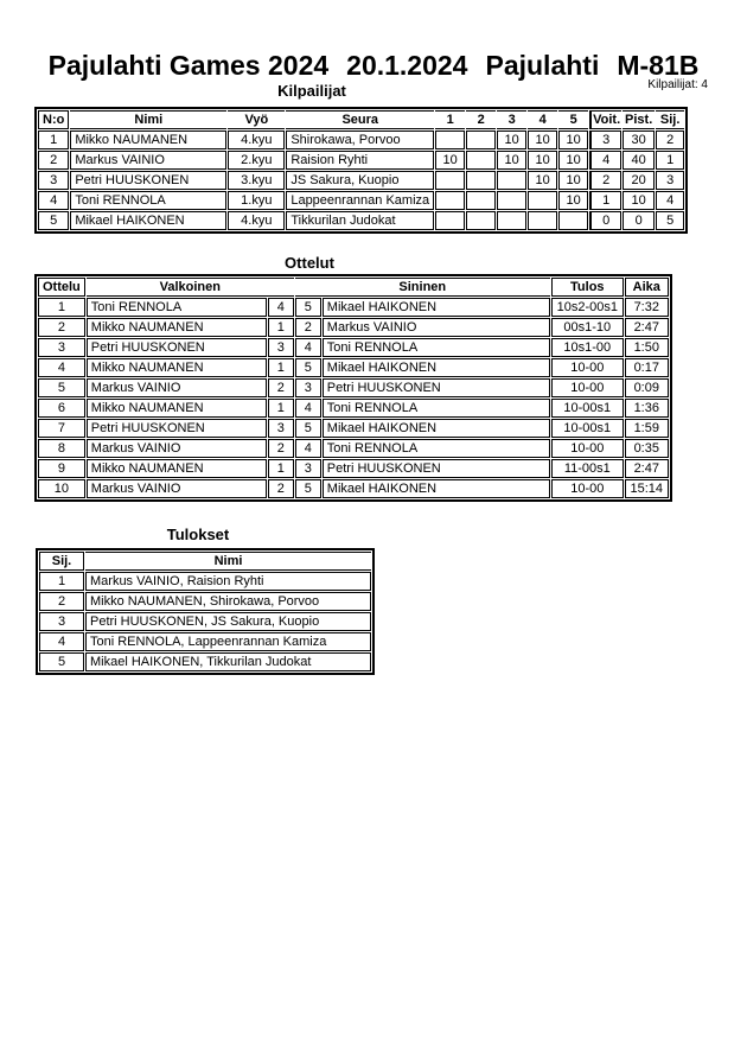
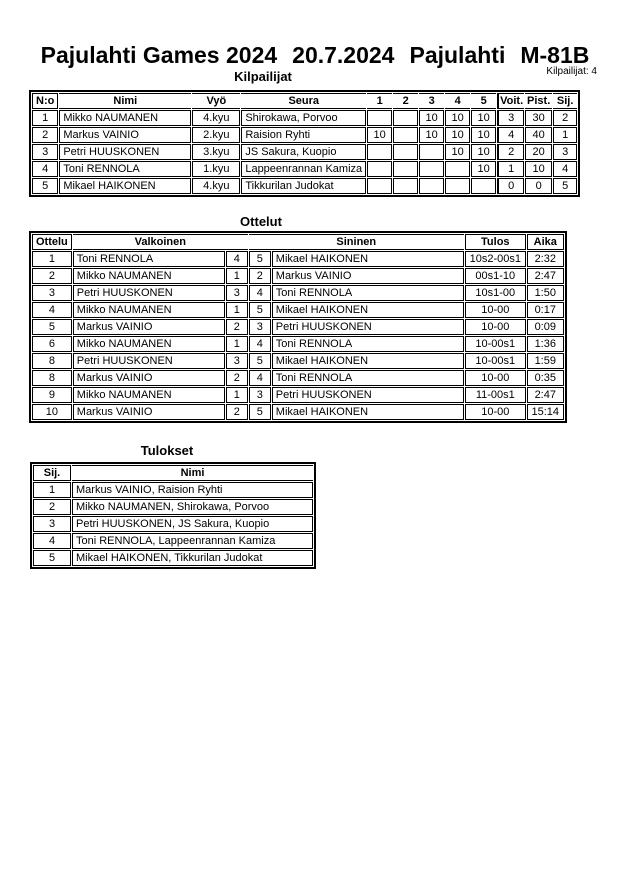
  Pajulahti Games 2024
- 20.1.2024
+ 20.7.2024
  Pajulahti
  M-81B
  Kilpailijat: 4
  Kilpailijat
  N:o	Nimi	Vyö	Seura	1	2	3	4	5	Voit.	Pist.	Sij.
  1	Mikko NAUMANEN	4.kyu	Shirokawa, Porvoo			10	10	10	3	30	2
  2	Markus VAINIO	2.kyu	Raision Ryhti	10		10	10	10	4	40	1
  3	Petri HUUSKONEN	3.kyu	JS Sakura, Kuopio				10	10	2	20	3
  4	Toni RENNOLA	1.kyu	Lappeenrannan Kamiza					10	1	10	4
  5	Mikael HAIKONEN	4.kyu	Tikkurilan Judokat						0	0	5
  Ottelut
  Ottelu	Valkoinen	Sininen	Tulos	Aika
- 1	Toni RENNOLA	4	5	Mikael HAIKONEN	10s2-00s1	7:32
+ 1	Toni RENNOLA	4	5	Mikael HAIKONEN	10s2-00s1	2:32
  2	Mikko NAUMANEN	1	2	Markus VAINIO	00s1-10	2:47
  3	Petri HUUSKONEN	3	4	Toni RENNOLA	10s1-00	1:50
  4	Mikko NAUMANEN	1	5	Mikael HAIKONEN	10-00	0:17
  5	Markus VAINIO	2	3	Petri HUUSKONEN	10-00	0:09
  6	Mikko NAUMANEN	1	4	Toni RENNOLA	10-00s1	1:36
- 7	Petri HUUSKONEN	3	5	Mikael HAIKONEN	10-00s1	1:59
+ 8	Petri HUUSKONEN	3	5	Mikael HAIKONEN	10-00s1	1:59
  8	Markus VAINIO	2	4	Toni RENNOLA	10-00	0:35
  9	Mikko NAUMANEN	1	3	Petri HUUSKONEN	11-00s1	2:47
  10	Markus VAINIO	2	5	Mikael HAIKONEN	10-00	15:14
  Tulokset
  Sij.	Nimi
  1	Markus VAINIO, Raision Ryhti
  2	Mikko NAUMANEN, Shirokawa, Porvoo
  3	Petri HUUSKONEN, JS Sakura, Kuopio
  4	Toni RENNOLA, Lappeenrannan Kamiza
  5	Mikael HAIKONEN, Tikkurilan Judokat
